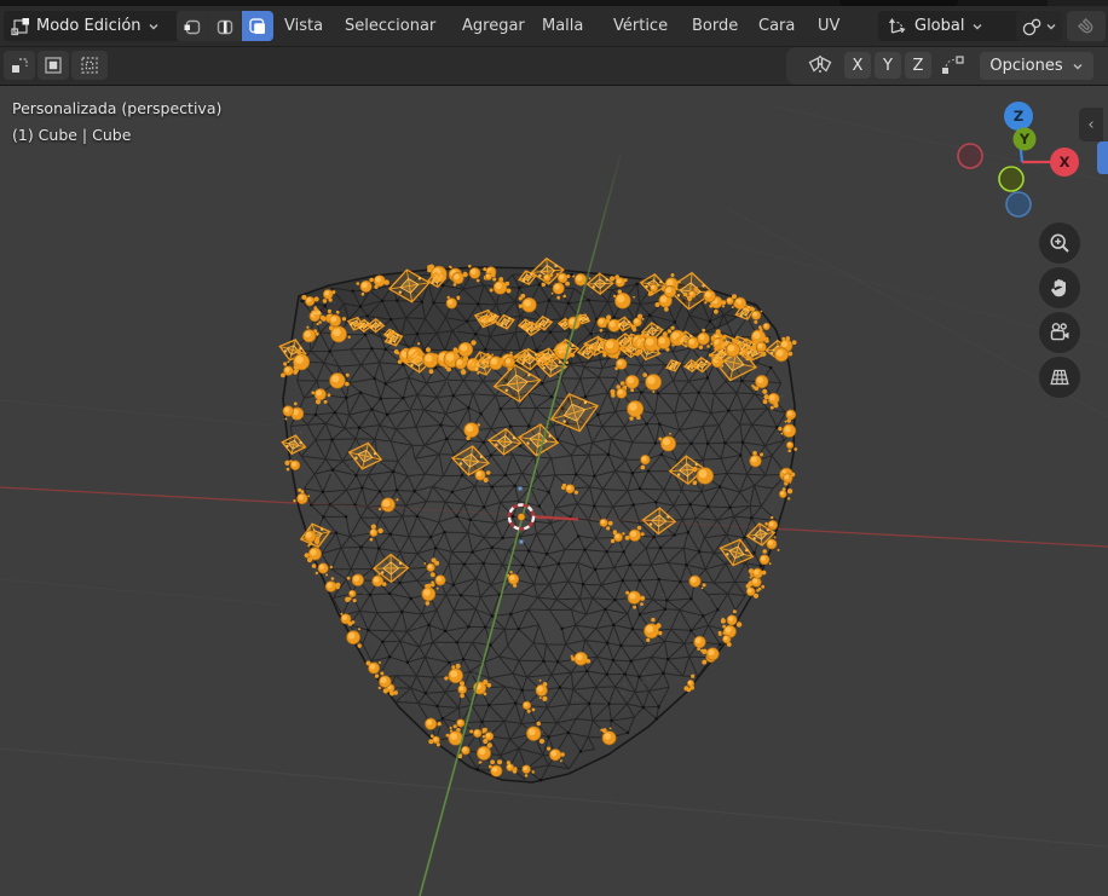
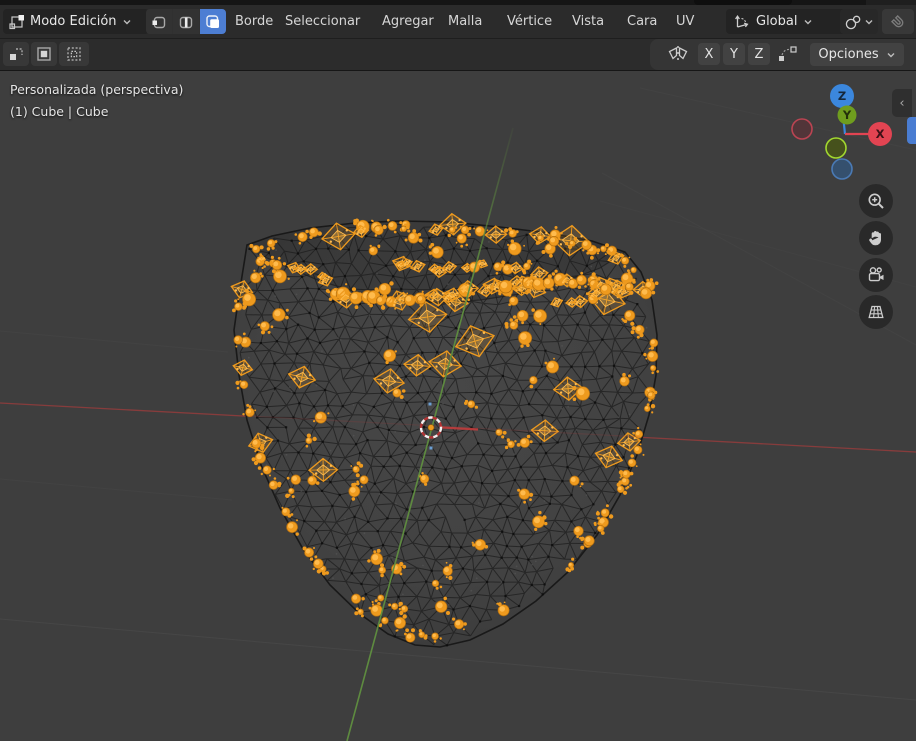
  Modo Edición
- Vista
+ Borde
  Seleccionar
  Agregar
  Malla
  Vértice
- Borde
+ Vista
  Cara
  UV
  Global
  X
  Y
  Z
  Opciones
  Personalizada (perspectiva)
  (1) Cube | Cube
  Z
  Y
  X
  ‹
